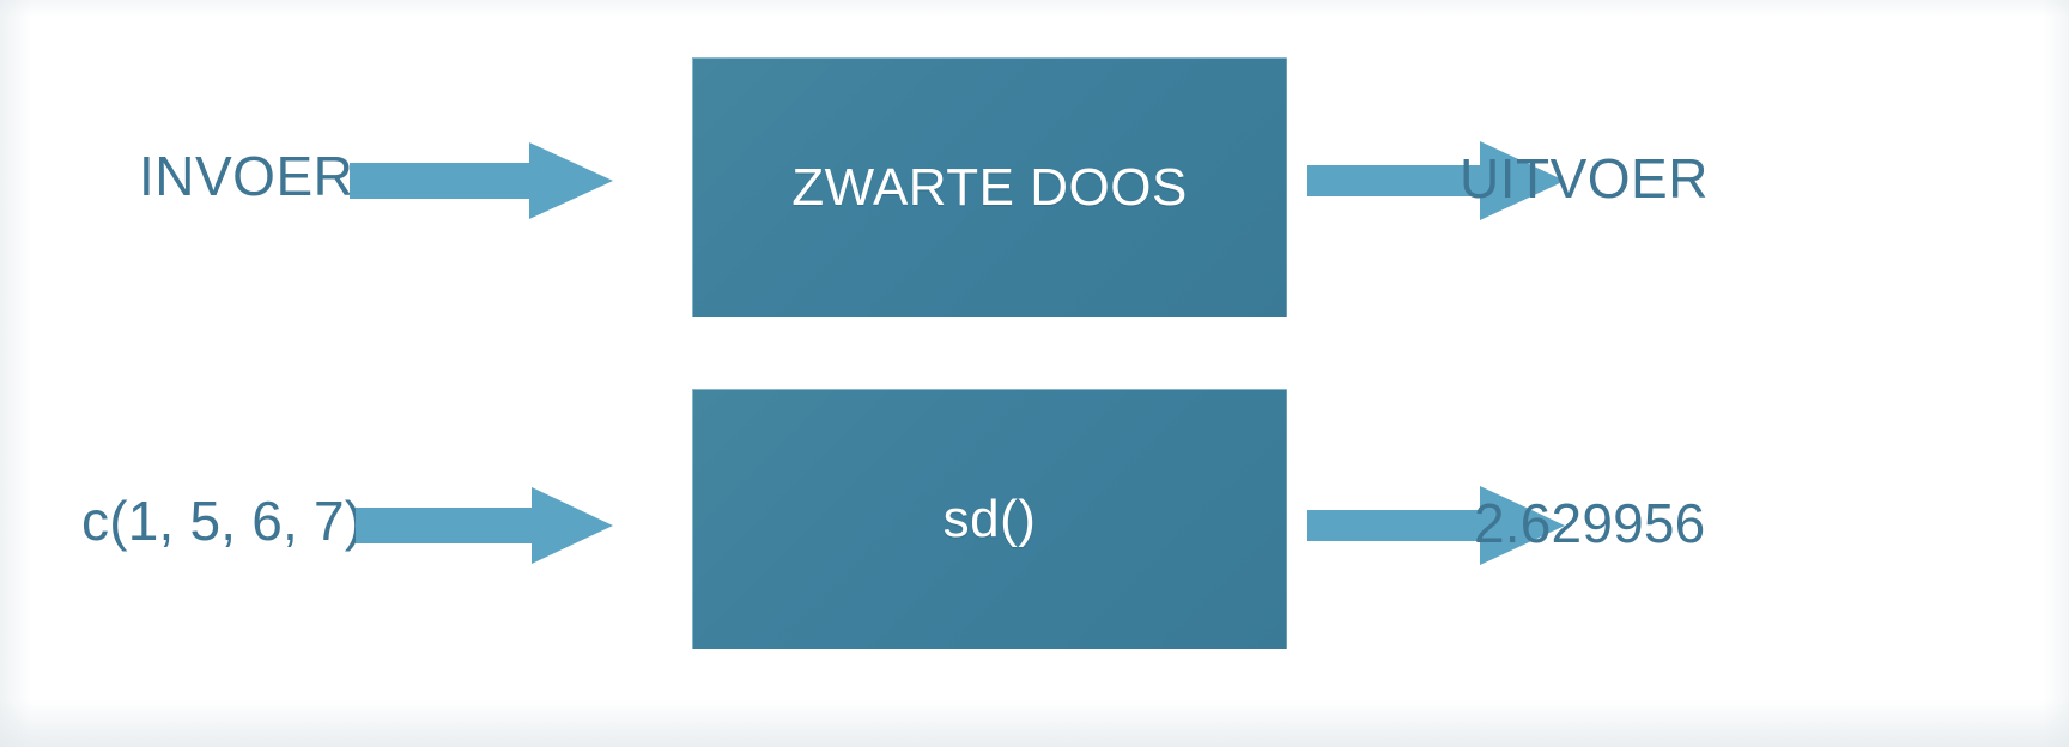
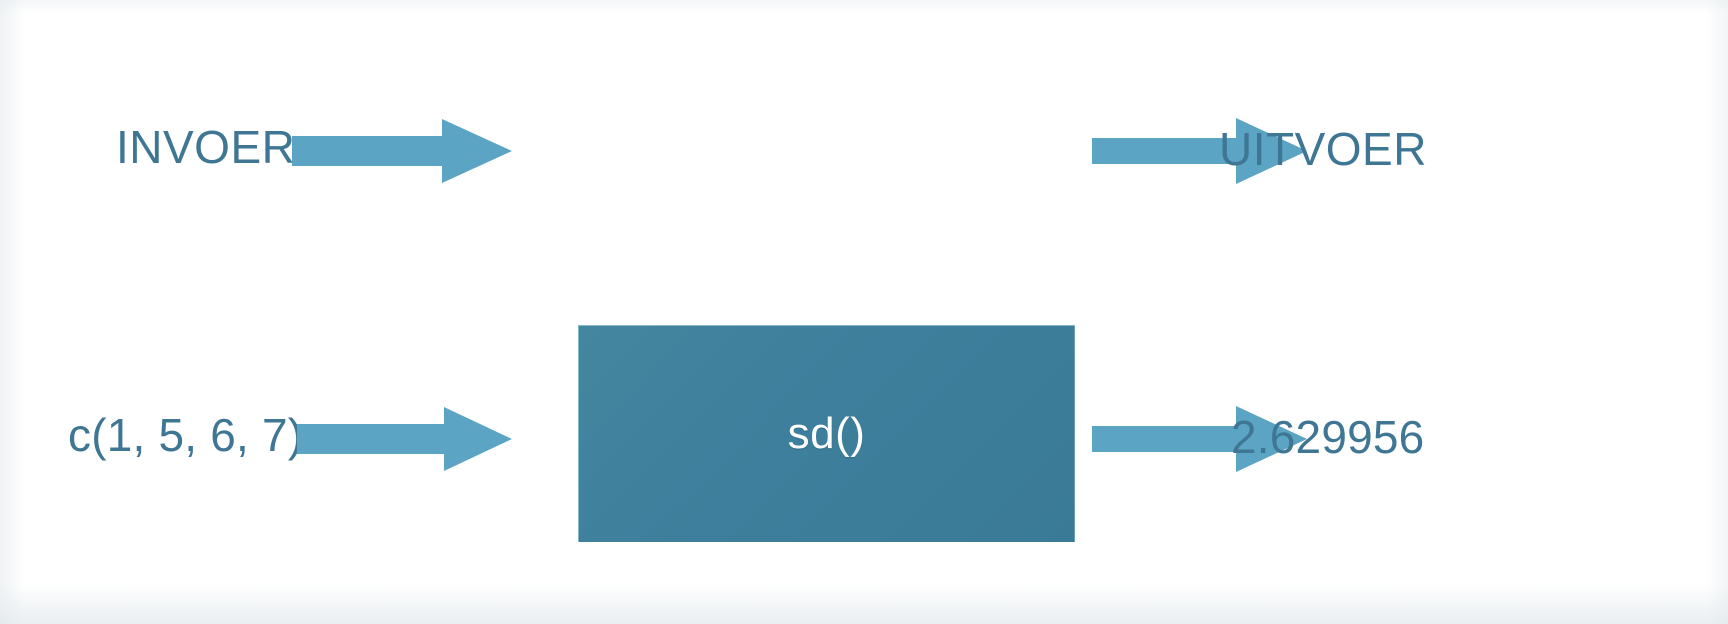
  INVOER
- ZWARTE DOOS
  UITVOER
  c(1, 5, 6, 7)
  sd()
  2.629956
